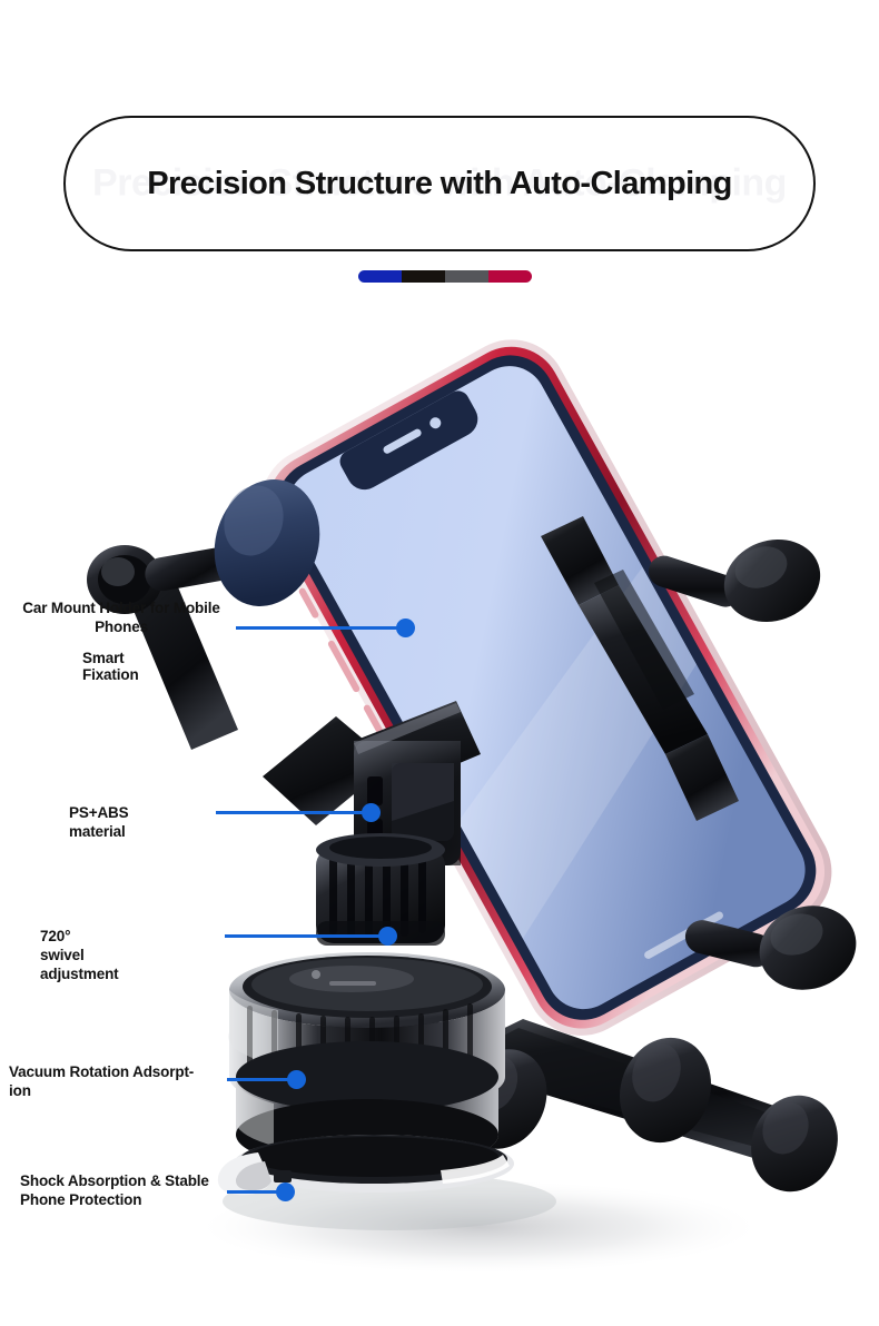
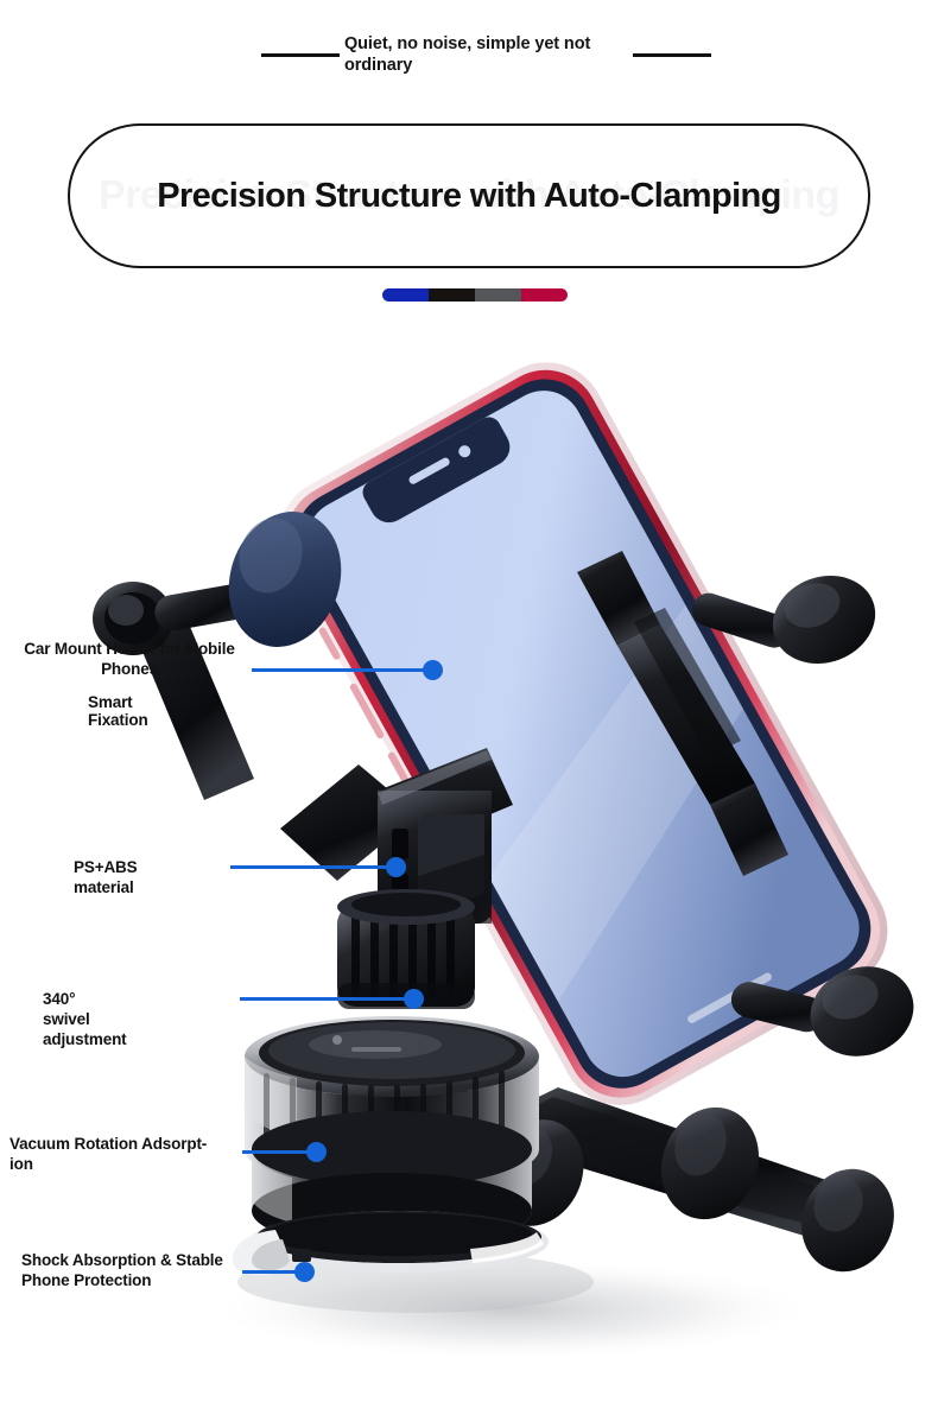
+ Quiet, no noise, simple yet not ordinary
  Precision Structure with Auto-Clamping
  Precision Structure with Auto-Clamping
  Car Mount Holder for Mobile
  Phones
  Smart Fixation
  PS+ABS material
- 720° swivel adjustment
+ 340° swivel adjustment
  Vacuum Rotation Adsorpt-
  ion
  Shock Absorption & Stable
  Phone Protection
